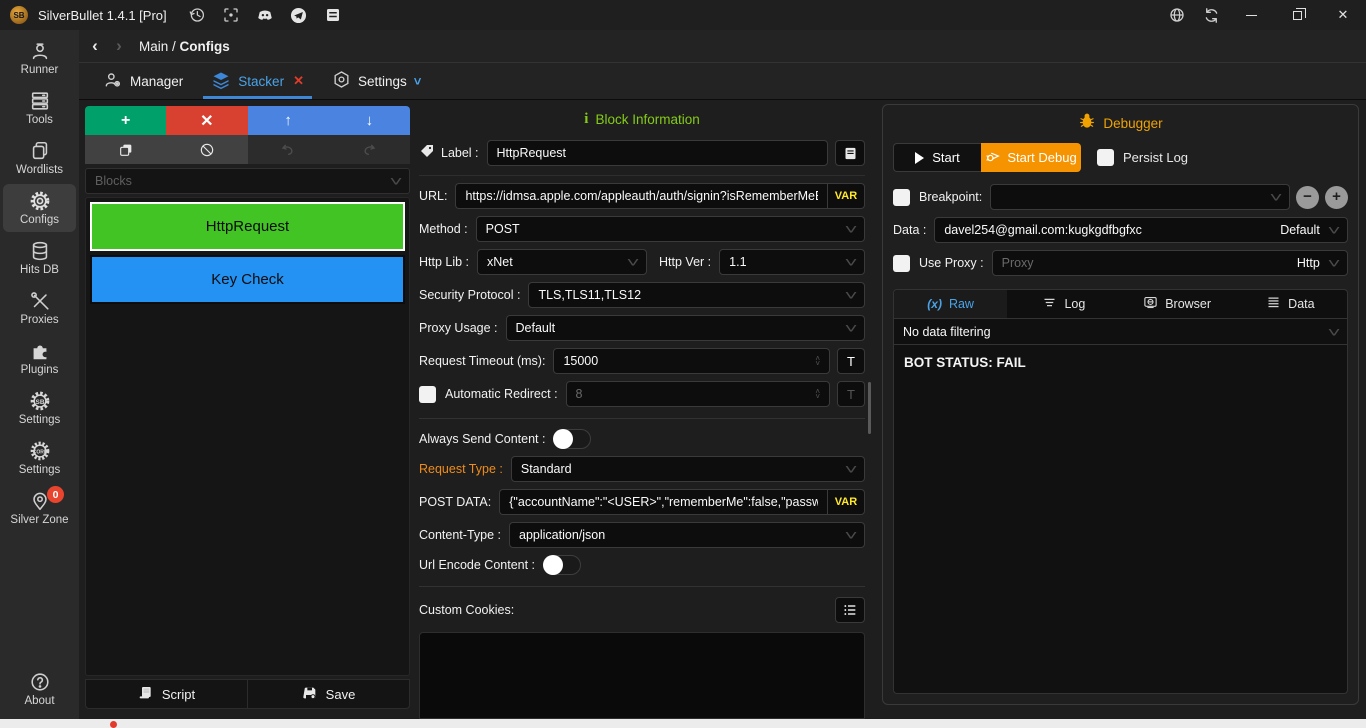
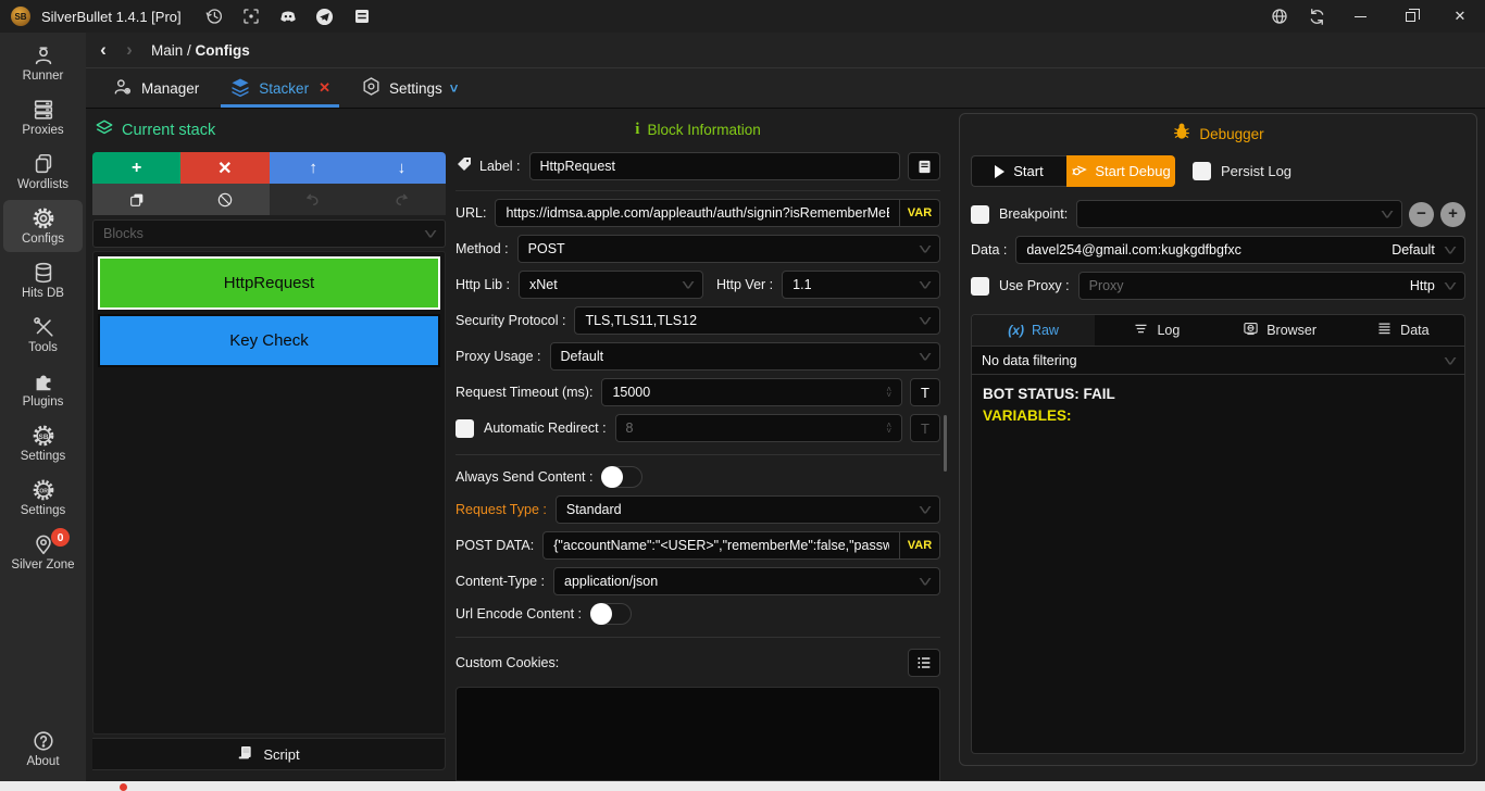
  SB
  SilverBullet 1.4.1 [Pro]
  ✕
  Runner
- Tools
+ Proxies
  Wordlists
  Configs
  Hits DB
- Proxies
+ Tools
  Plugins
  Settings
  Settings
  Silver Zone
  0
  About
  ‹
  ›
  Main / Configs
  Manager
  Stacker
  ✕
  Settings
  ˅
+ Current stack
  +
  ✕
  ↑
  ↓
  Blocks
  ˅
  HttpRequest
  Key Check
  Script
- Save
  i
  Block Information
  Label :
  HttpRequest
  URL:
  https://idmsa.apple.com/appleauth/auth/signin?isRememberMe
  VAR
  Method :
  POST
  ˅
  Http Lib :
  xNet
  ˅
  Http Ver :
  1.1
  ˅
  Security Protocol :
  TLS,TLS11,TLS12
  ˅
  Proxy Usage :
  Default
  ˅
  Request Timeout (ms):
  15000
  ˄
  ˅
  T
  Automatic Redirect :
  8
  ˄
  ˅
  T
  Always Send Content :
  Request Type :
  Standard
  ˅
  POST DATA:
  {"accountName":"<USER>","rememberMe":false,"passw
  VAR
  Content-Type :
  application/json
  ˅
  Url Encode Content :
  Custom Cookies:
  Debugger
  Start
  Start Debug
  Persist Log
  Breakpoint:
  ˅
  −
  +
  Data :
  davel254@gmail.com:kugkgdfbgfxc
  Default
  ˅
  Use Proxy :
  Proxy
  Http
  ˅
  (x)
  Raw
  Log
  Browser
  Data
  No data filtering
  ˅
  BOT STATUS: FAIL
+ VARIABLES:
